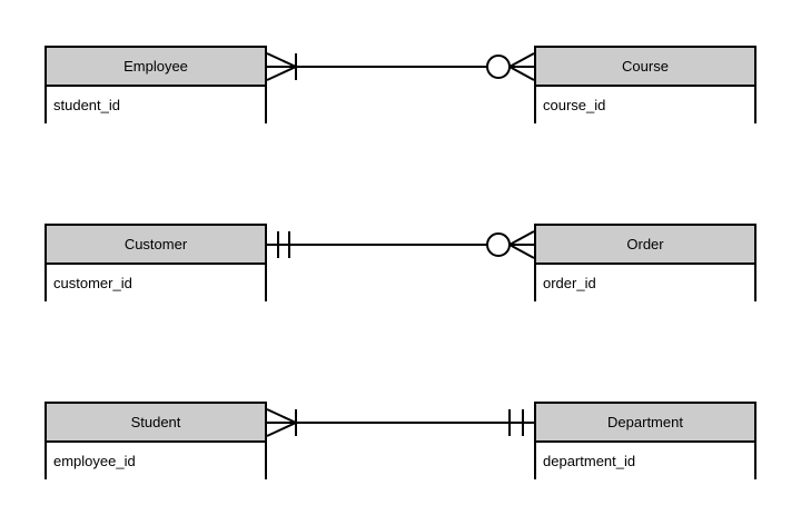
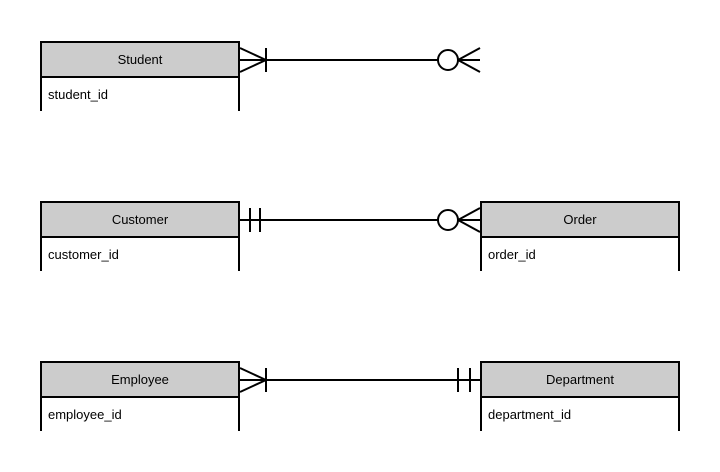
- Employee
+ Student
  student_id
- Course
- course_id
  Customer
  customer_id
  Order
  order_id
- Student
+ Employee
  employee_id
  Department
  department_id
